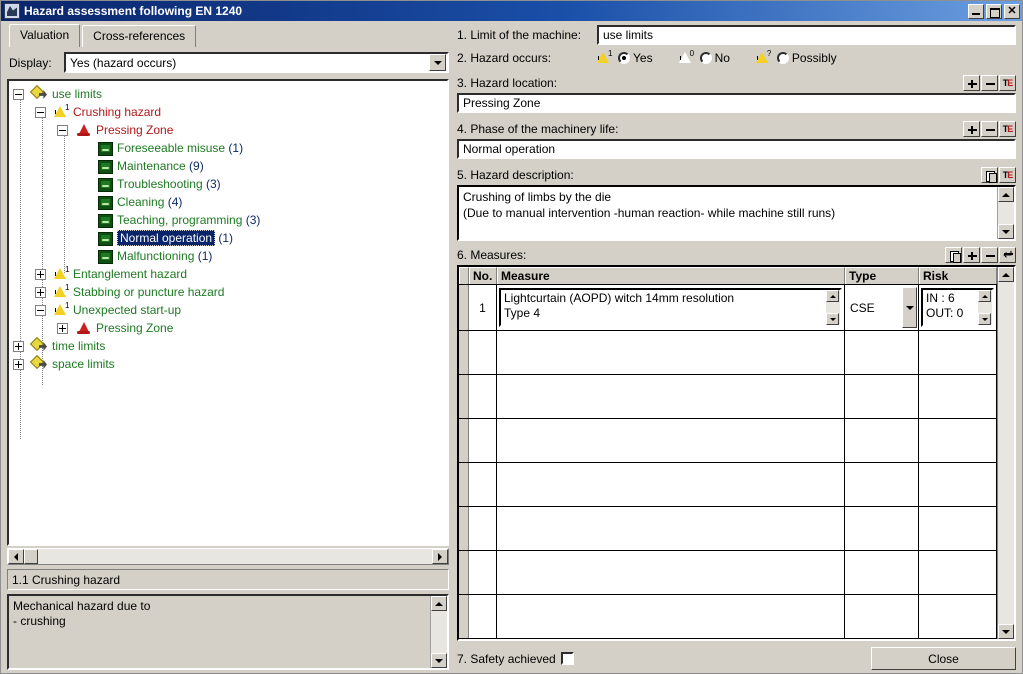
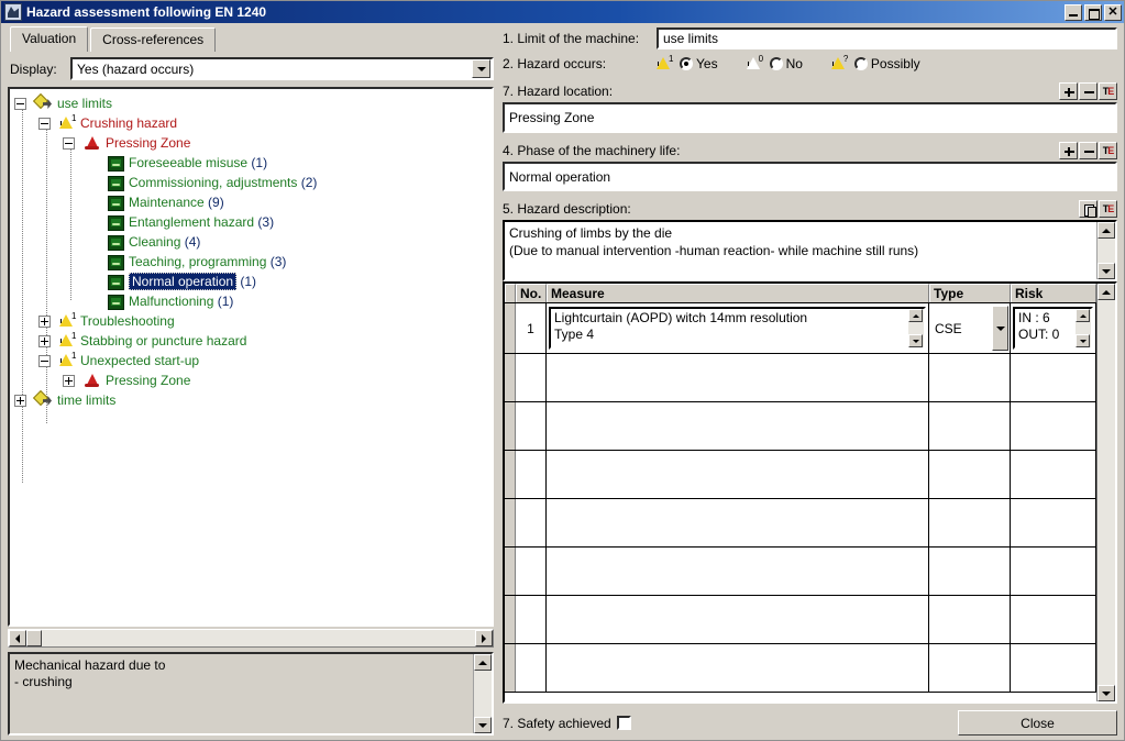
  Hazard assessment following EN 1240
  ✕
  Valuation
  Cross-references
  Display:
  Yes (hazard occurs)
  use limits
  1
  Crushing hazard
  Pressing Zone
  Foreseeable misuse
  (1)
+ Commissioning, adjustments
+ (2)
  Maintenance
  (9)
- Troubleshooting
+ Entanglement hazard
  (3)
  Cleaning
  (4)
  Teaching, programming
  (3)
  Normal operation
  (1)
  Malfunctioning
  (1)
  1
- Entanglement hazard
+ Troubleshooting
  1
  Stabbing or puncture hazard
  1
  Unexpected start-up
  Pressing Zone
  time limits
- space limits
- 1.1 Crushing hazard
  Mechanical hazard due to
  - crushing
  1. Limit of the machine:
  use limits
  2. Hazard occurs:
  1
  Yes
  0
  No
  ?
  Possibly
- 3. Hazard location:
+ 7. Hazard location:
  TE
  Pressing Zone
  4. Phase of the machinery life:
  TE
  Normal operation
  5. Hazard description:
  TE
  Crushing of limbs by the die
  (Due to manual intervention -human reaction- while machine still runs)
- 6. Measures:
  No.
  Measure
  Type
  Risk
  1
  Lightcurtain (AOPD) witch 14mm resolution
  Type 4
  CSE
  IN : 6
  OUT: 0
  7. Safety achieved
  Close
